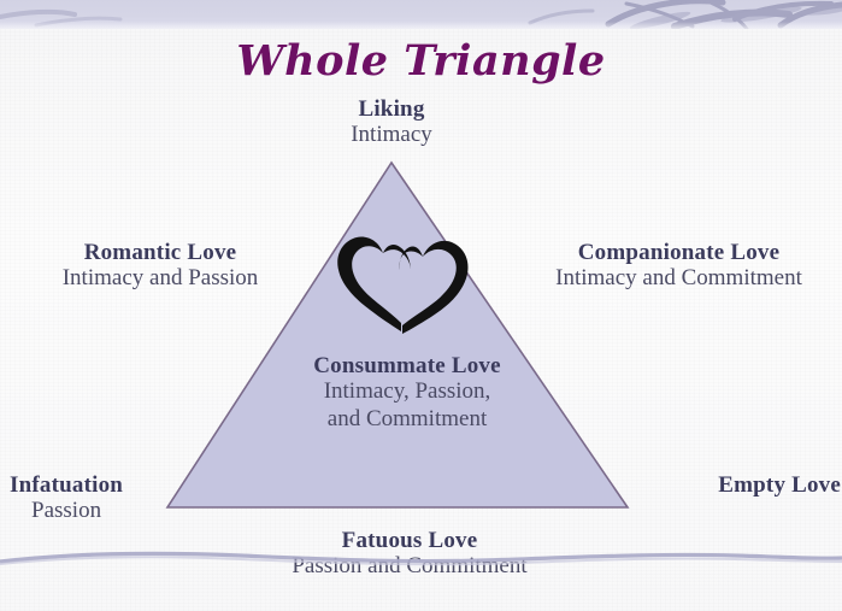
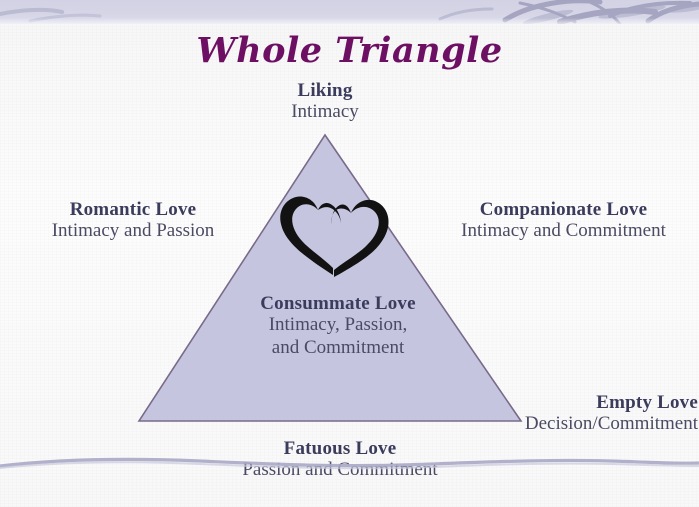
  Whole Triangle
  Liking
  Intimacy
  Romantic Love
  Intimacy and Passion
  Companionate Love
  Intimacy and Commitment
  Consummate Love
  Intimacy, Passion,
  and Commitment
- Infatuation
- Passion
  Empty Love
+ Decision/Commitment
  Fatuous Love
  Passion and Commitment
